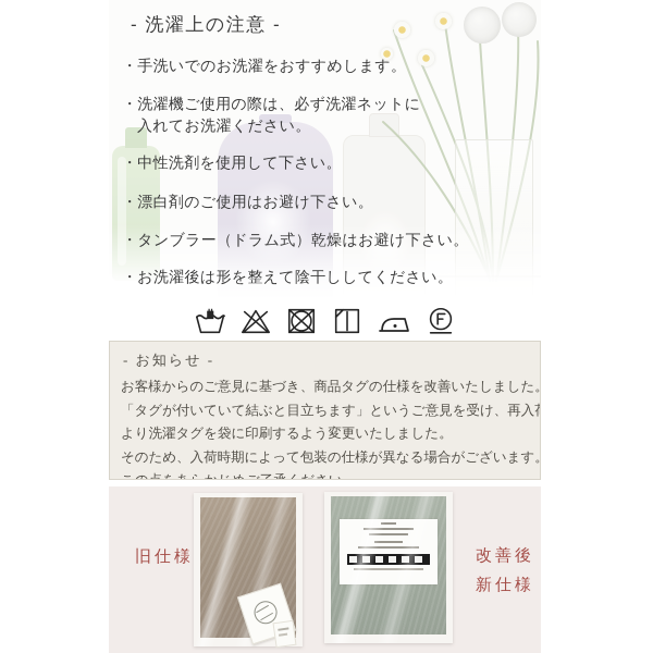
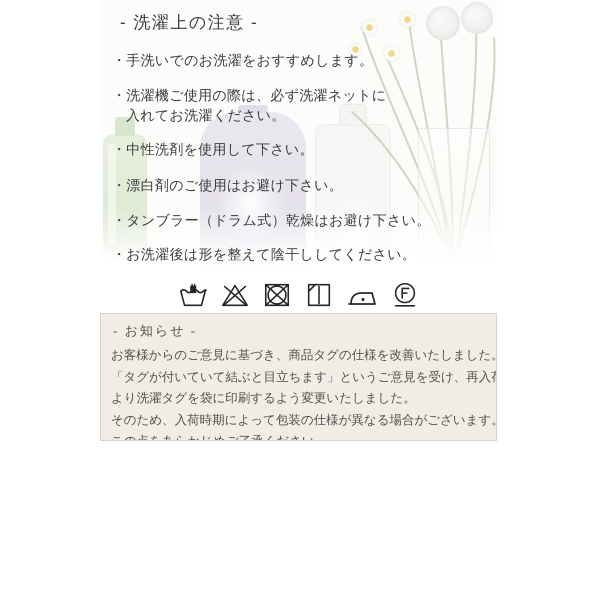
  - 洗濯上の注意 -
  ・手洗いでのお洗濯をおすすめします。
  ・洗濯機ご使用の際は、必ず洗濯ネットに
  入れてお洗濯ください。
  ・中性洗剤を使用して下さい。
  ・漂白剤のご使用はお避け下さい。
  ・タンブラー（ドラム式）乾燥はお避け下さい。
  ・お洗濯後は形を整えて陰干ししてください。
  - お知らせ -
  お客様からのご意見に基づき、商品タグの仕様を改善いたしました
  「タグが付いていて結ぶと目立ちます」というご意見を受け、再入
  より洗濯タグを袋に印刷するよう変更いたしました。
  そのため、入荷時期によって包装の仕様が異なる場合がございます
- 旧仕様
- 改善後
- 新仕様
